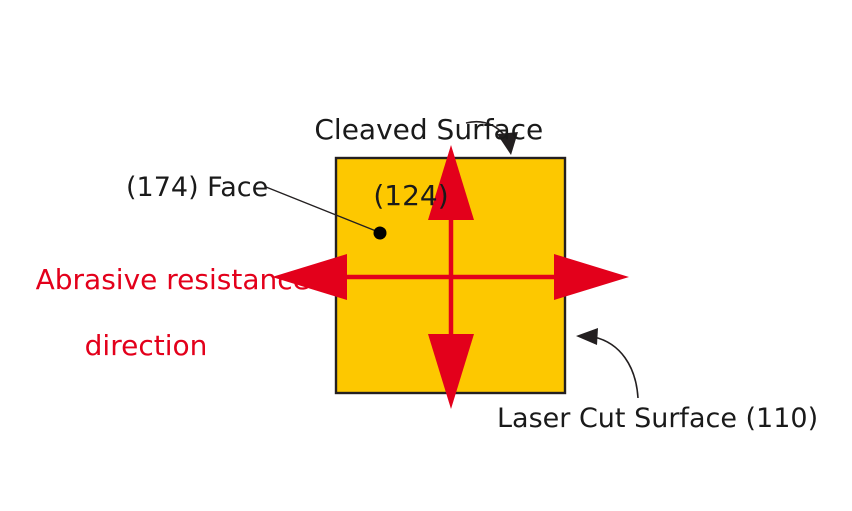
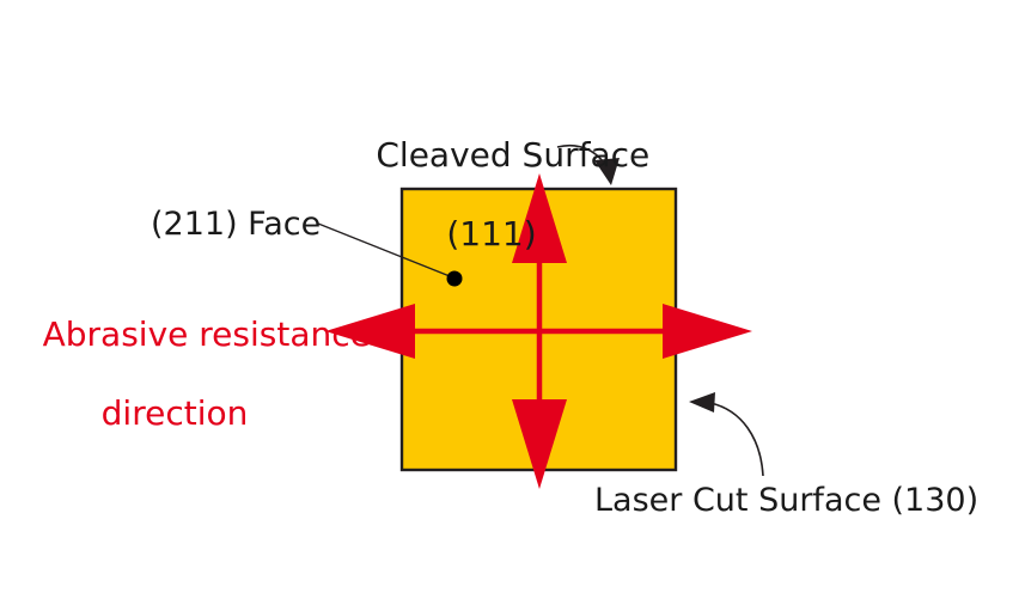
  Cleaved Surface
- (124)
+ (111)
- (174) Face
+ (211) Face
  Abrasive resistance
  direction
- Laser Cut Surface (110)
+ Laser Cut Surface (130)
